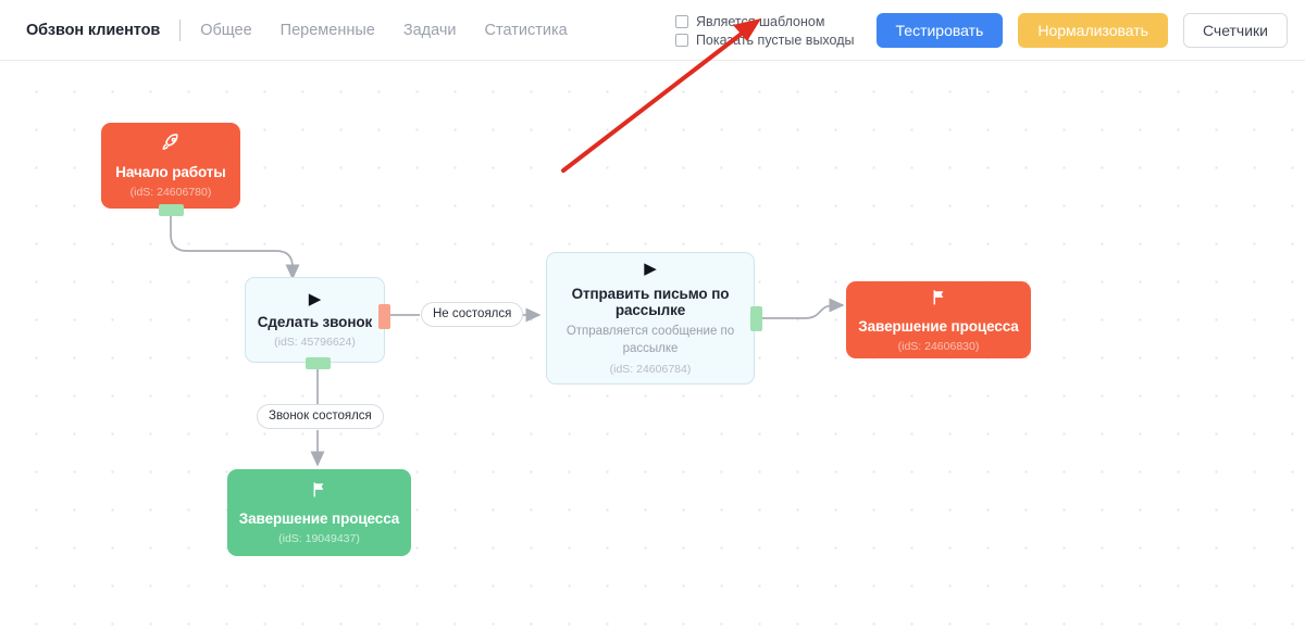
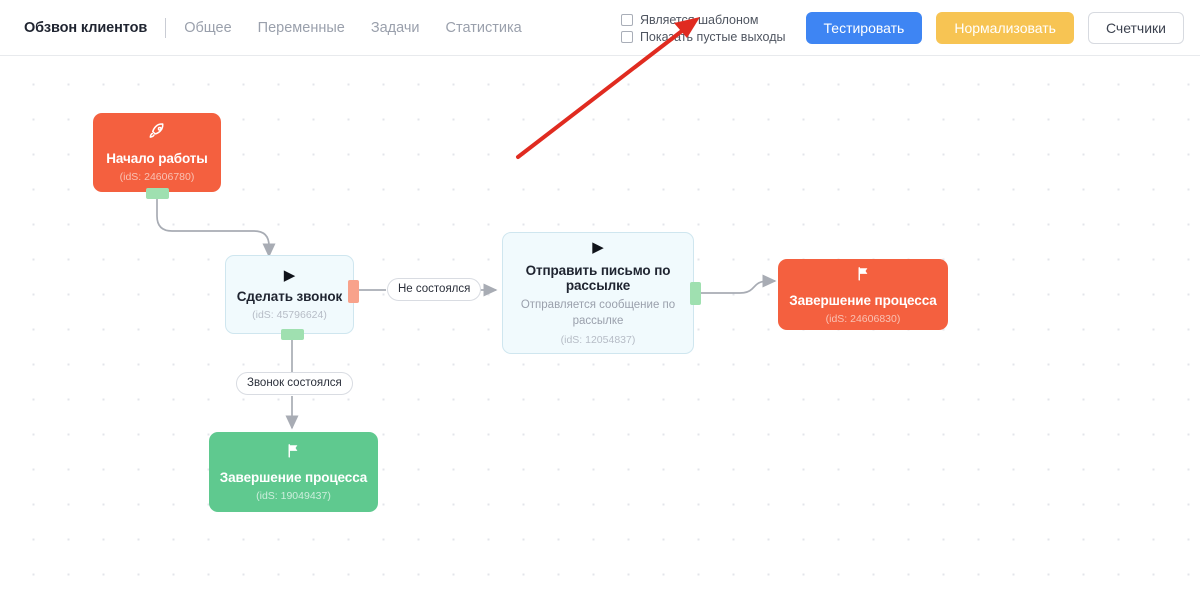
  Обзвон клиентов
  Общее
  Переменные
  Задачи
  Статистика
  Являетс шаблоном
  Показть пустые выходы
  Тестировать
  Нормализовать
  Счетчики
  Начало работы
  (idS: 24606780)
  ▶
  Сделать звонок
  (idS: 45796624)
  ▶
  Отправить письмо по рассылке
  Отправляется сообщение по рассылке
- (idS: 24606784)
+ (idS: 12054837)
  Завершение процесса
  (idS: 24606830)
  Завершение процесса
  (idS: 19049437)
  Не состоялся
  Звонок состоялся
